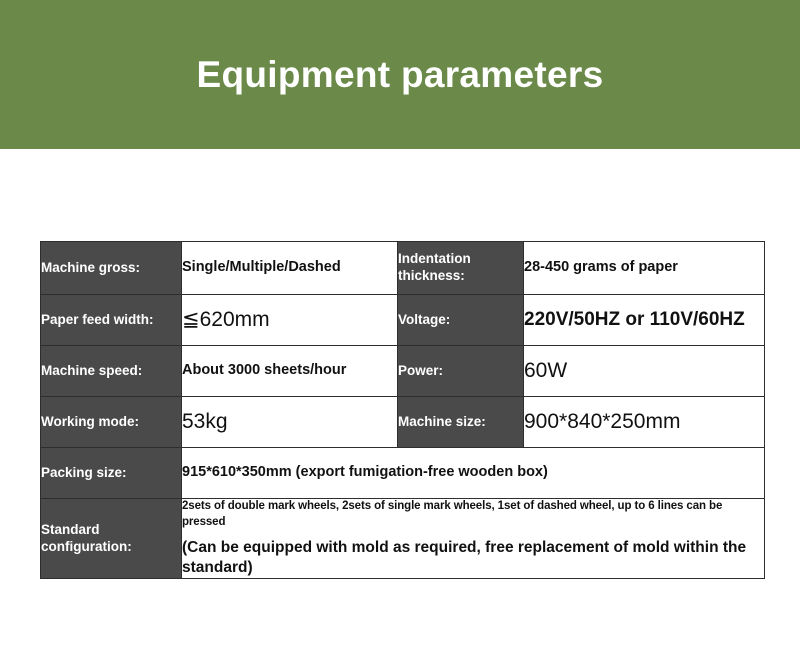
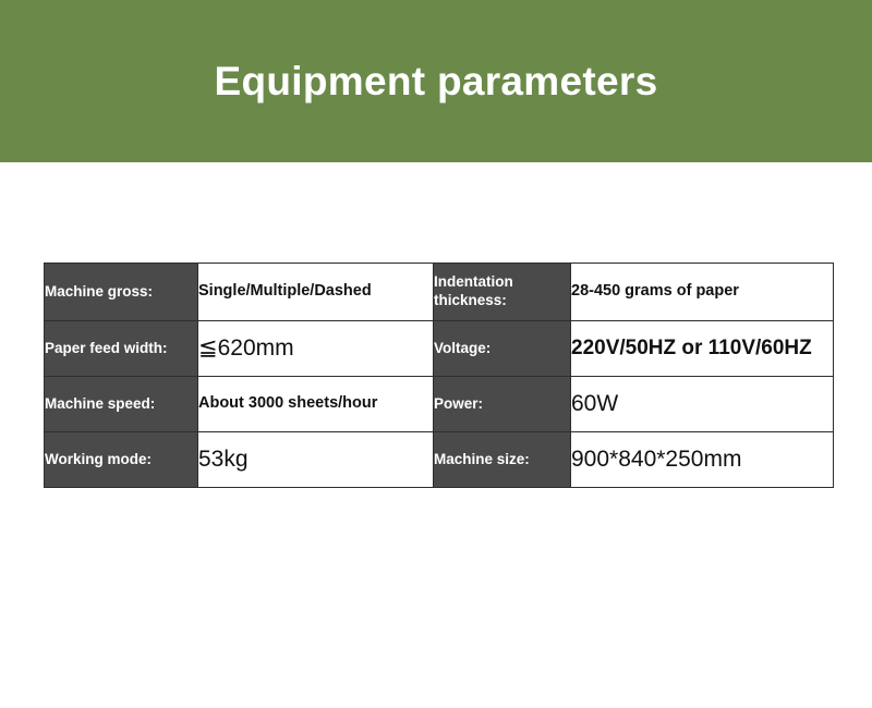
  Equipment parameters
  Machine gross:	Single/Multiple/Dashed	Indentation thickness:	28-450 grams of paper
  Paper feed width:	≦620mm	Voltage:	220V/50HZ or 110V/60HZ
  Machine speed:	About 3000 sheets/hour	Power:	60W
  Working mode:	53kg	Machine size:	900*840*250mm
- Packing size:	915*610*350mm (export fumigation-free wooden box)
- Standard configuration:	2sets of double mark wheels, 2sets of single mark wheels, 1set of dashed wheel, up to 6 lines can be pressed (Can be equipped with mold as required, free replacement of mold within the standard)
